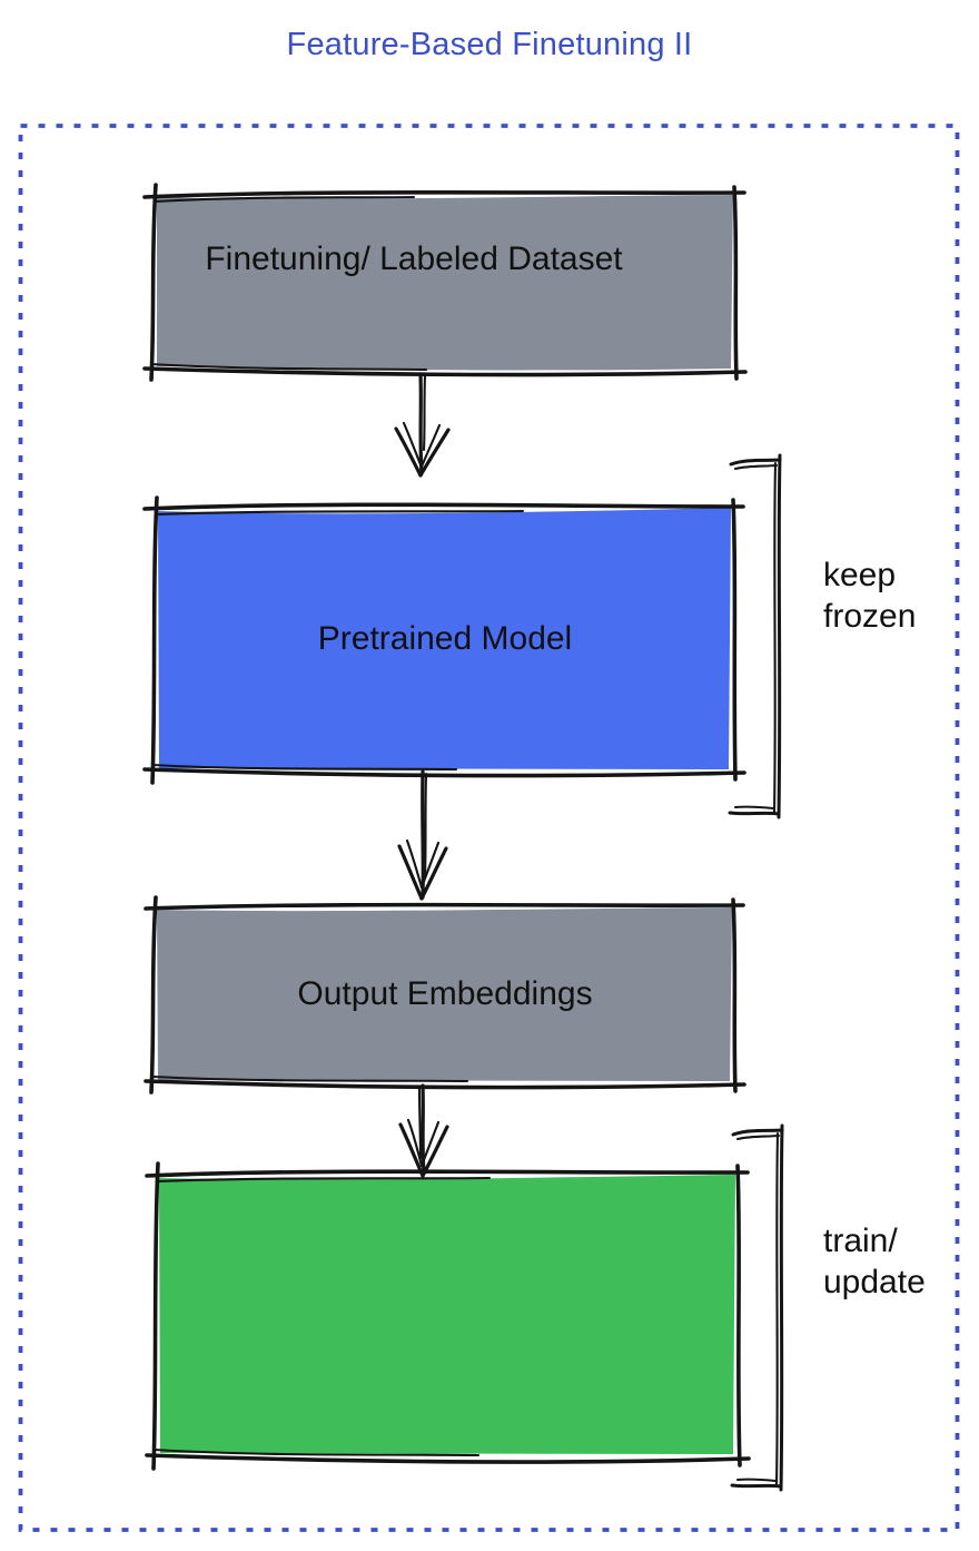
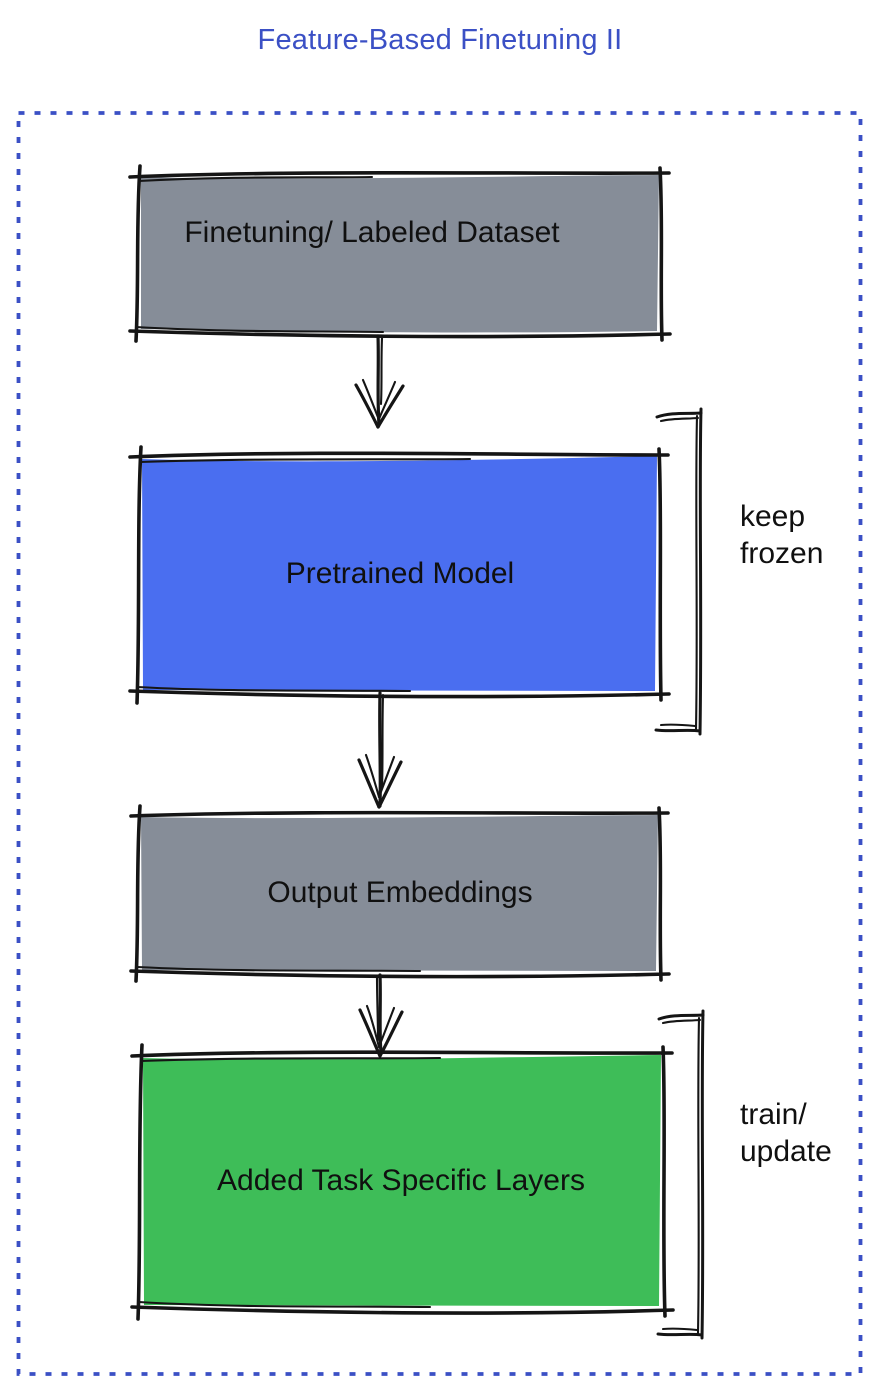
  Feature-Based Finetuning II
  Finetuning/ Labeled Dataset
  Pretrained Model
  Output Embeddings
+ Added Task Specific Layers
  keep
  frozen
  train/
  update
